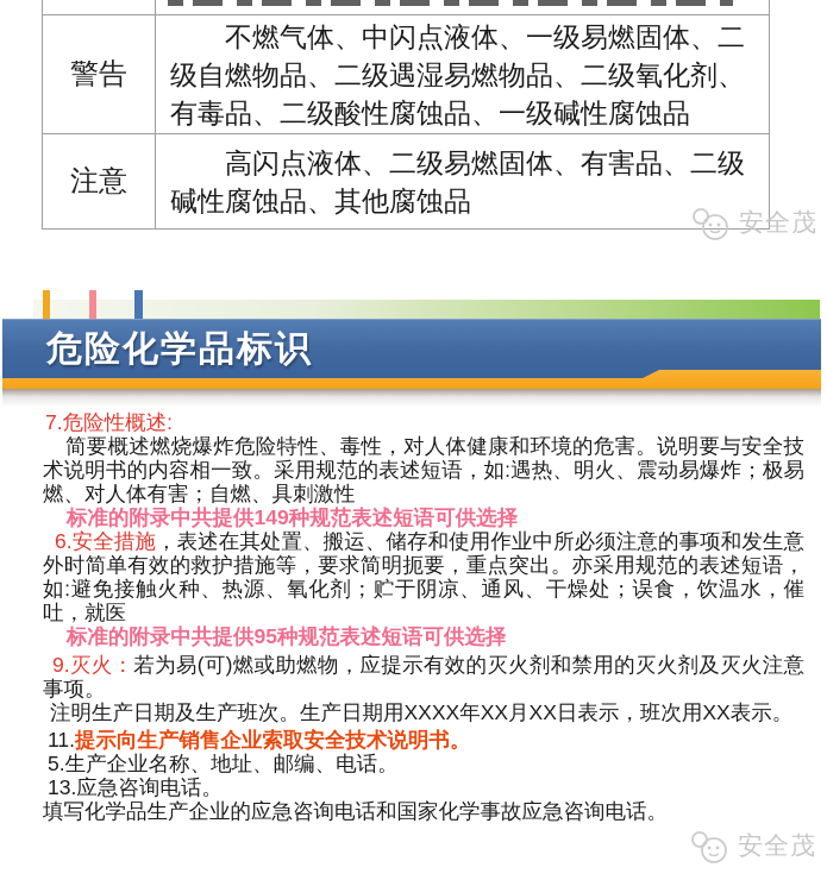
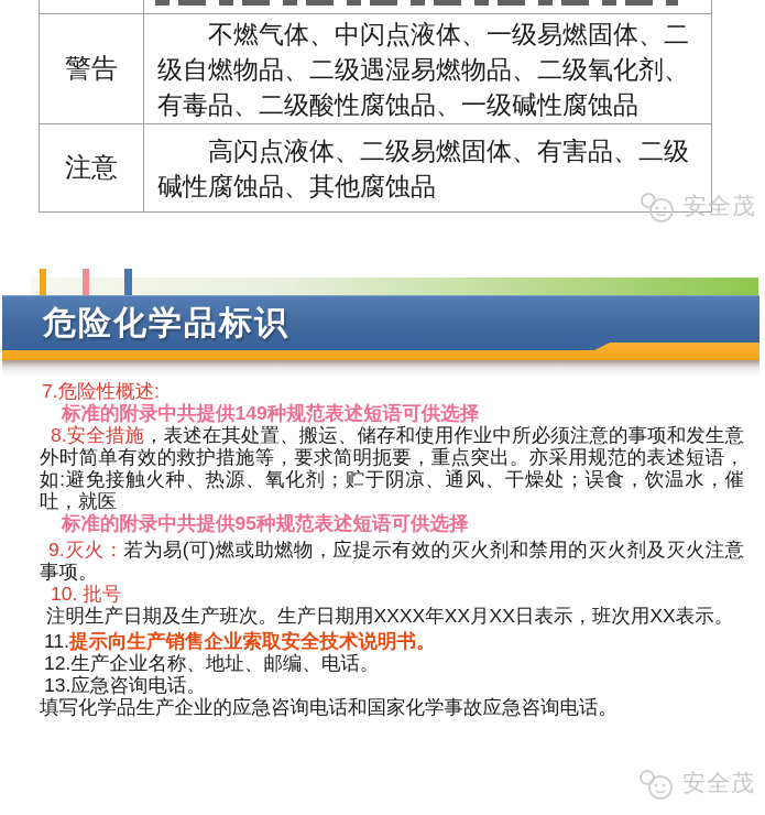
  警告
  不燃气体、中闪点液体、一级易燃固体、二级自燃物品、二级遇湿易燃物品、二级氧化剂、有毒品、二级酸性腐蚀品、一级碱性腐蚀品
  注意
  高闪点液体、二级易燃固体、有害品、二级碱性腐蚀品、其他腐蚀品
  安全茂
  危险化学品标识
  7.危险性概述:
- 简要概述燃烧爆炸危险特性、毒性，对人体健康和环境的危害。说明要与安全技术说明书的内容相一致。采用规范的表述短语，如:遇热、明火、震动易爆炸；极易燃、对人体有害；自燃、具刺激性
  标准的附录中共提供149种规范表述短语可供选择
- 6.安全措施，表述在其处置、搬运、储存和使用作业中所必须注意的事项和发生意外时简单有效的救护措施等，要求简明扼要，重点突出。亦采用规范的表述短语，如:避免接触火种、热源、氧化剂；贮于阴凉、通风、干燥处；误食，饮温水，催吐，就医
+ 8.安全措施，表述在其处置、搬运、储存和使用作业中所必须注意的事项和发生意外时简单有效的救护措施等，要求简明扼要，重点突出。亦采用规范的表述短语，如:避免接触火种、热源、氧化剂；贮于阴凉、通风、干燥处；误食，饮温水，催吐，就医
  标准的附录中共提供95种规范表述短语可供选择
  9.灭火：若为易(可)燃或助燃物，应提示有效的灭火剂和禁用的灭火剂及灭火注意事项。
+ 10. 批号
  注明生产日期及生产班次。生产日期用XXXX年XX月XX日表示，班次用XX表示。
  11.提示向生产销售企业索取安全技术说明书。
- 5.生产企业名称、地址、邮编、电话。
+ 12.生产企业名称、地址、邮编、电话。
  13.应急咨询电话。
  填写化学品生产企业的应急咨询电话和国家化学事故应急咨询电话。
  安全茂
